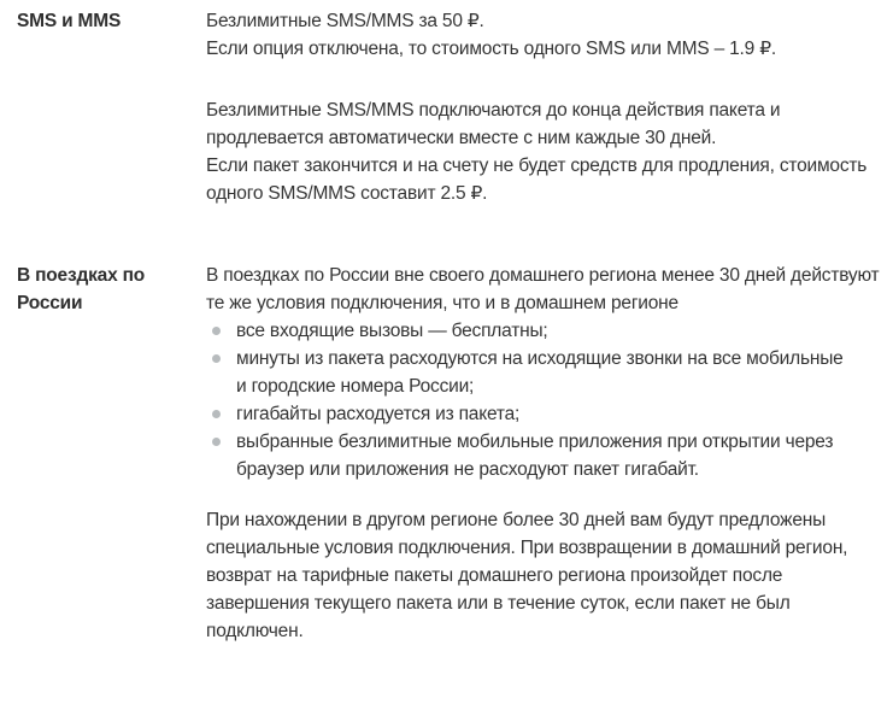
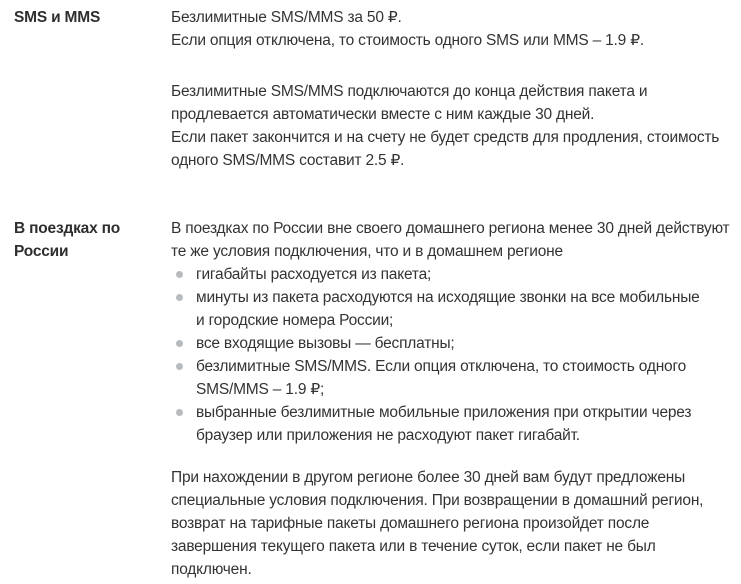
  SMS и MMS
  Безлимитные SMS/MMS за 50 ₽.
  Если опция отключена, то стоимость одного SMS или MMS – 1.9 ₽.
  Безлимитные SMS/MMS подключаются до конца действия пакета и
  продлевается автоматически вместе с ним каждые 30 дней.
  Если пакет закончится и на счету не будет средств для продления, стоимость
  одного SMS/MMS составит 2.5 ₽.
  В поездках по России
  В поездках по России вне своего домашнего региона менее 30 дней действуют
  те же условия подключения, что и в домашнем регионе
- все входящие вызовы — бесплатны;
+ гигабайты расходуется из пакета;
  минуты из пакета расходуются на исходящие звонки на все мобильные
  и городские номера России;
- гигабайты расходуется из пакета;
+ все входящие вызовы — бесплатны;
+ безлимитные SMS/MMS. Если опция отключена, то стоимость одного
+ SMS/MMS – 1.9 ₽;
  выбранные безлимитные мобильные приложения при открытии через
  браузер или приложения не расходуют пакет гигабайт.
  При нахождении в другом регионе более 30 дней вам будут предложены
  специальные условия подключения. При возвращении в домашний регион,
  возврат на тарифные пакеты домашнего региона произойдет после
  завершения текущего пакета или в течение суток, если пакет не был
  подключен.
